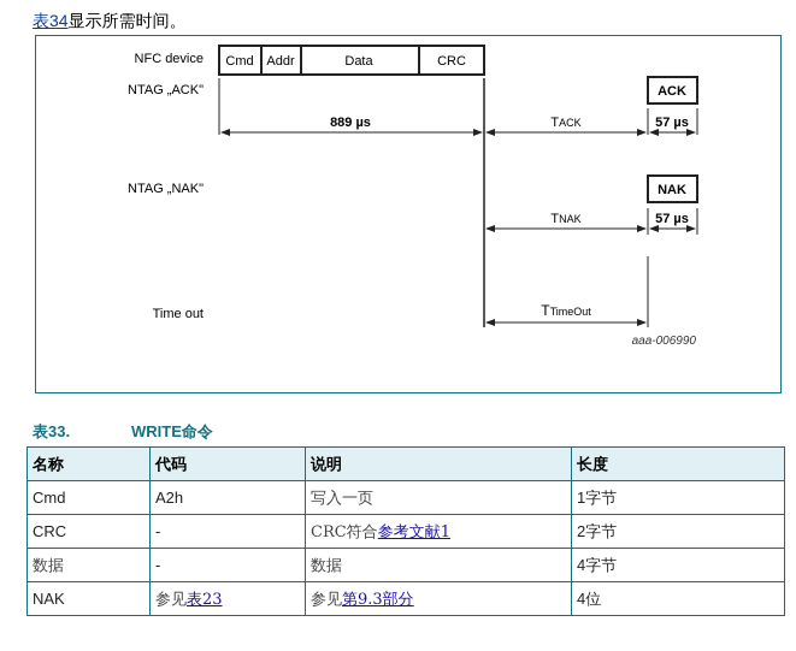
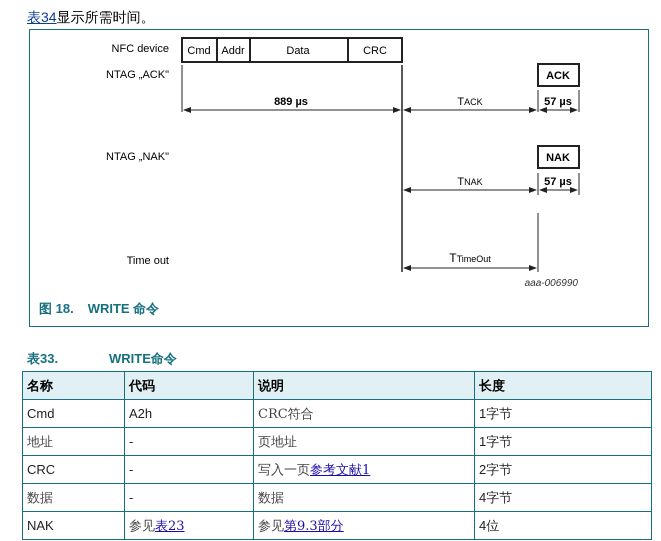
  表34显示所需时间。
  NFC device
  NTAG „ACK"
  NTAG „NAK"
  Time out
  Cmd
  Addr
  Data
  CRC
  889 µs
  TACK
  ACK
  57 µs
  TNAK
  NAK
  57 µs
  TTimeOut
  aaa-006990
+ 图 18. WRITE 命令
  表33.
  WRITE命令
  名称	代码	说明	长度
- Cmd	A2h	写入一页	1字节
+ Cmd	A2h	CRC符合	1字节
+ 地址	-	页地址	1字节
- CRC	-	CRC符合参考文献1	2字节
+ CRC	-	写入一页参考文献1	2字节
  数据	-	数据	4字节
  NAK	参见表23	参见第9.3部分	4位
